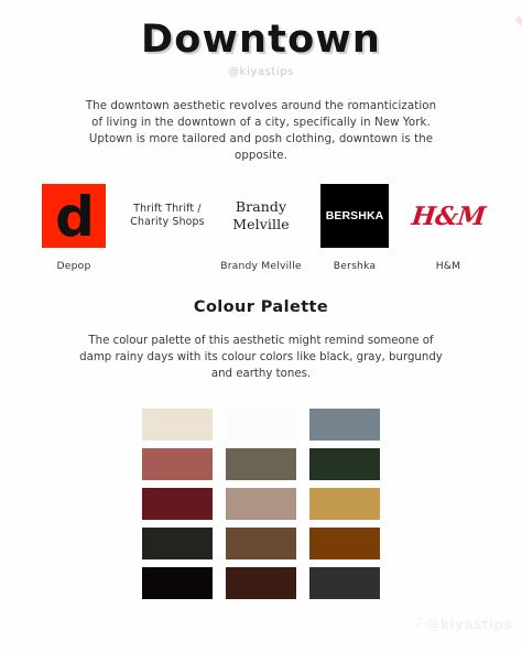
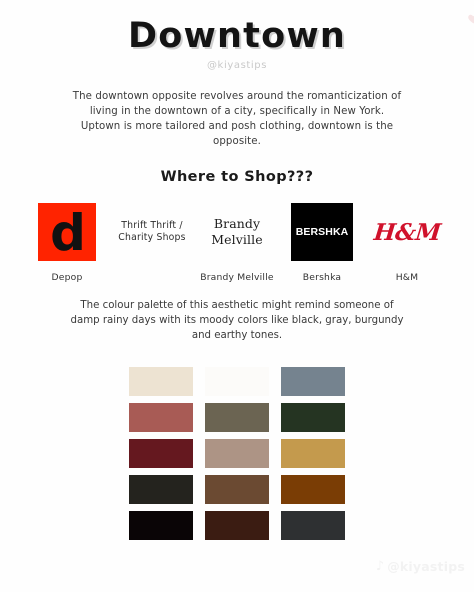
  Downtown
  @kiyastips
- The downtown aesthetic revolves around the romanticization of living in the downtown of a city, specifically in New York. Uptown is more tailored and posh clothing, downtown is the opposite.
+ The downtown opposite revolves around the romanticization of living in the downtown of a city, specifically in New York. Uptown is more tailored and posh clothing, downtown is the opposite.
+ Where to Shop???
  d
  Depop
  Thrift Thrift / Charity Shops
  Brandy Melville
  Brandy Melville
  BERSHKA
  Bershka
  H&M
- Colour Palette
- The colour palette of this aesthetic might remind someone of damp rainy days with its colour colors like black, gray, burgundy and earthy tones.
+ The colour palette of this aesthetic might remind someone of damp rainy days with its moody colors like black, gray, burgundy and earthy tones.
